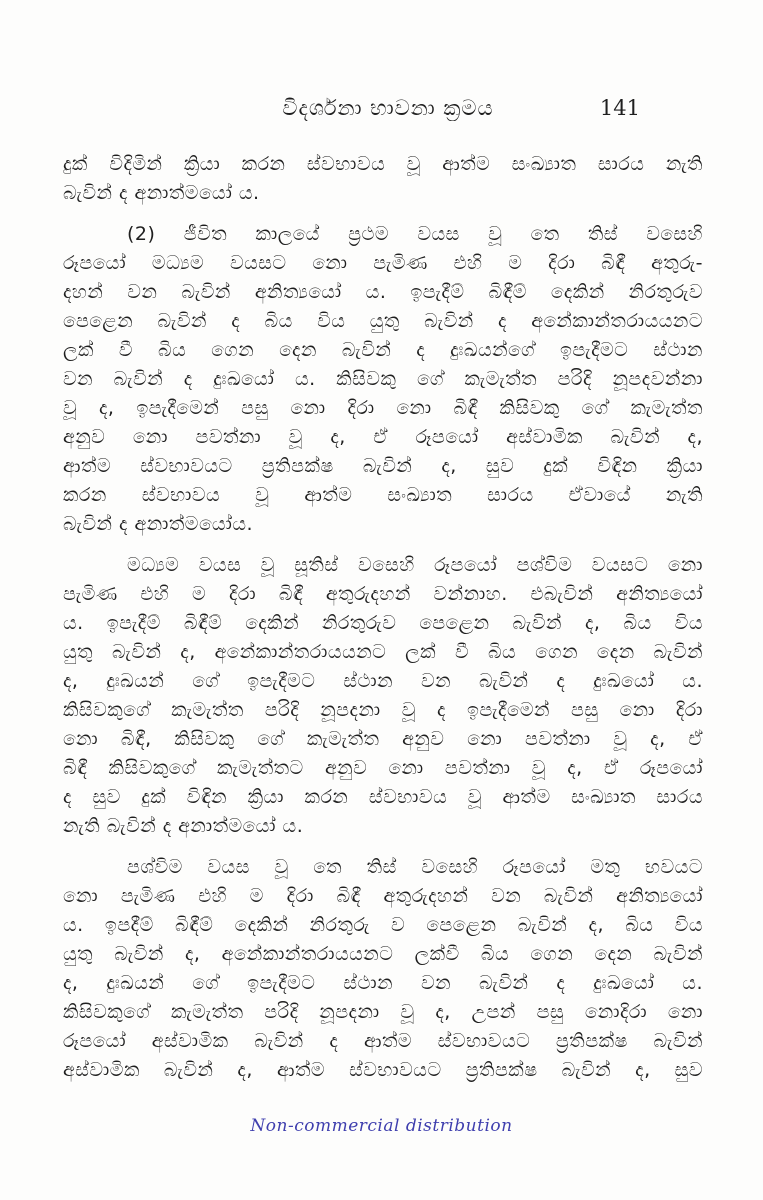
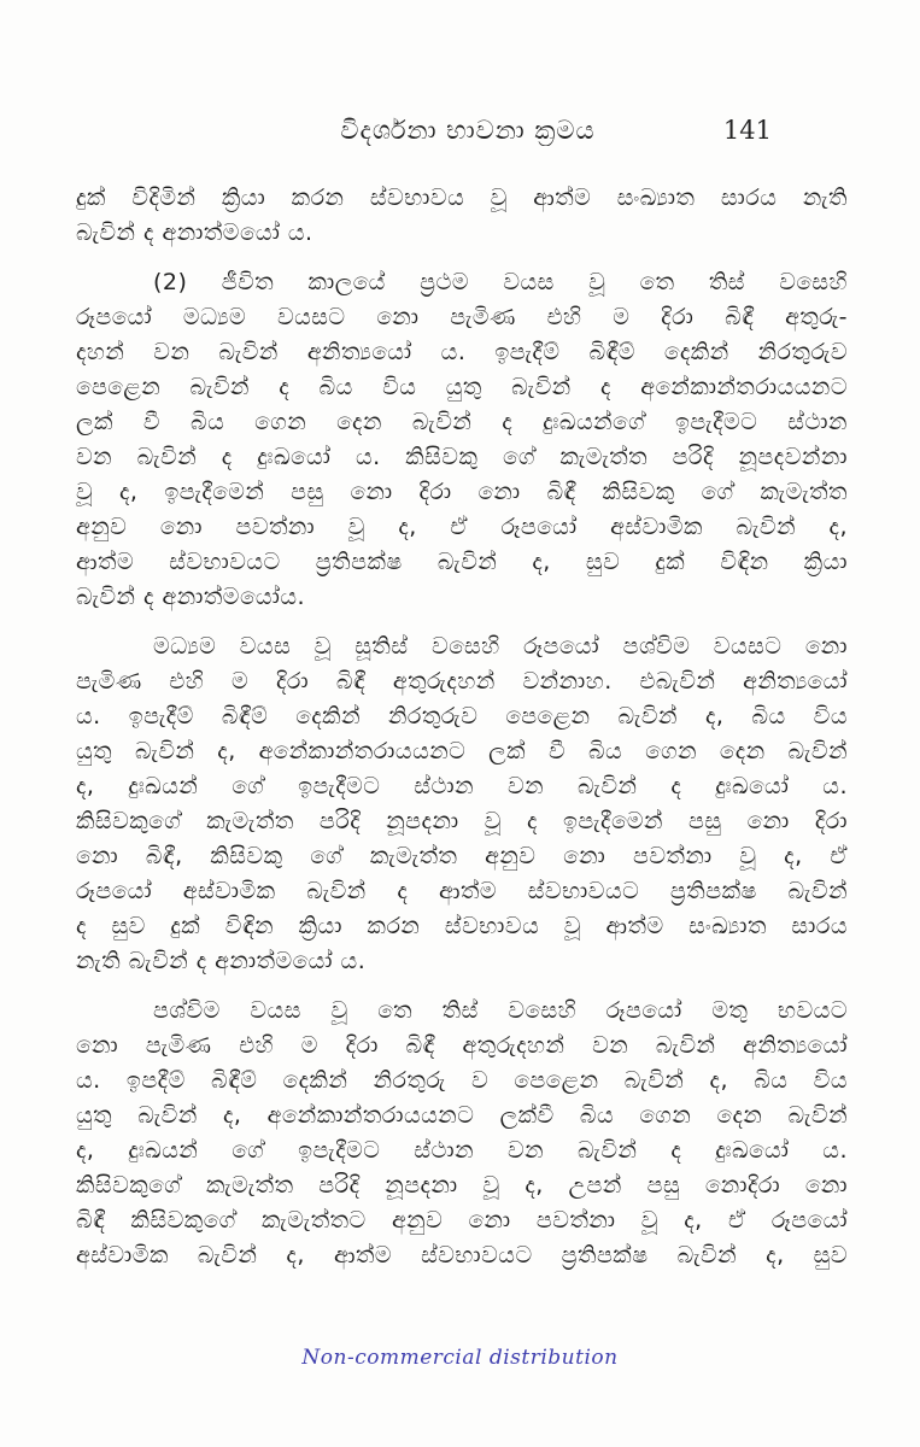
  විදර්ශනා භාවනා ක්‍රමය
  141
  දුක් විදිමින් ක්‍රියා කරන ස්වභාවය වූ ආත්ම සංඛ්‍යාත සාරය නැති
  බැවින් ද අනාත්මයෝ ය.
  (2) ජීවිත කාලයේ ප්‍රථම වයස වූ තෙ තිස් වසෙහි
  රූපයෝ මධ්‍යම වයසට නො පැමිණ එහි ම දිරා බිඳී අතුරු-
  දහන් වන බැවින් අනිත්‍යයෝ ය. ඉපැදීම් බිඳීම් දෙකින් නිරතුරුව
  පෙළෙන බැවින් ද බිය විය යුතු බැවින් ද අනේකාන්තරායයනට
  ලක් වී බිය ගෙන දෙන බැවින් ද දුඃඛයන්ගේ ඉපැදීමට ස්ථාන
  වන බැවින් ද දුඃඛයෝ ය. කිසිවකු ගේ කැමැත්ත පරිදි නූපදවන්නා
  වූ ද, ඉපැදීමෙන් පසු නො දිරා නො බිඳී කිසිවකු ගේ කැමැත්ත
  අනුව නො පවත්නා වූ ද, ඒ රූපයෝ අස්වාමික බැවින් ද,
  ආත්ම ස්වභාවයට ප්‍රතිපක්ෂ බැවින් ද, සුව දුක් විඳින ක්‍රියා
- කරන ස්වභාවය වූ ආත්ම සංඛ්‍යාත සාරය ඒවායේ නැති
  බැවින් ද අනාත්මයෝය.
  මධ්‍යම වයස වූ සූතිස් වසෙහි රූපයෝ පශ්විම වයසට නො
  පැමිණ එහි ම දිරා බිඳී අතුරුදහන් වන්නාහ. එබැවින් අනිත්‍යයෝ
  ය. ඉපැදීම් බිඳීම් දෙකින් නිරතුරුව පෙළෙන බැවින් ද, බිය විය
  යුතු බැවින් ද, අනේකාන්තරායයනට ලක් වී බිය ගෙන දෙන බැවින්
  ද, දුඃඛයන් ගේ ඉපැදීමට ස්ථාන වන බැවින් ද දුඃඛයෝ ය.
  කිසිවකුගේ කැමැත්ත පරිදි නූපදනා වූ ද ඉපැදීමෙන් පසු නො දිරා
  නො බිඳී, කිසිවකු ගේ කැමැත්ත අනුව නො පවත්නා වූ ද, ඒ
- බිඳී කිසිවකුගේ කැමැත්තට අනුව නො පවත්නා වූ ද, ඒ රූපයෝ
+ රූපයෝ අස්වාමික බැවින් ද ආත්ම ස්වභාවයට ප්‍රතිපක්ෂ බැවින්
  ද සුව දුක් විඳින ක්‍රියා කරන ස්වභාවය වූ ආත්ම සංඛ්‍යාත සාරය
  නැති බැවින් ද අනාත්මයෝ ය.
  පශ්විම වයස වූ තෙ තිස් වසෙහි රූපයෝ මතු භවයට
  නො පැමිණ එහි ම දිරා බිඳී අතුරුදහන් වන බැවින් අනිත්‍යයෝ
  ය. ඉපදීම් බිඳීම් දෙකින් නිරතුරු ව පෙළෙන බැවින් ද, බිය විය
  යුතු බැවින් ද, අනේකාන්තරායයනට ලක්වී බිය ගෙන දෙන බැවින්
  ද, දුඃඛයන් ගේ ඉපැදීමට ස්ථාන වන බැවින් ද දුඃඛයෝ ය.
  කිසිවකුගේ කැමැත්ත පරිදි නූපදනා වූ ද, උපන් පසු නොදිරා නො
- රූපයෝ අස්වාමික බැවින් ද ආත්ම ස්වභාවයට ප්‍රතිපක්ෂ බැවින්
+ බිඳී කිසිවකුගේ කැමැත්තට අනුව නො පවත්නා වූ ද, ඒ රූපයෝ
  අස්වාමික බැවින් ද, ආත්ම ස්වභාවයට ප්‍රතිපක්ෂ බැවින් ද, සුව
  Non-commercial distribution
